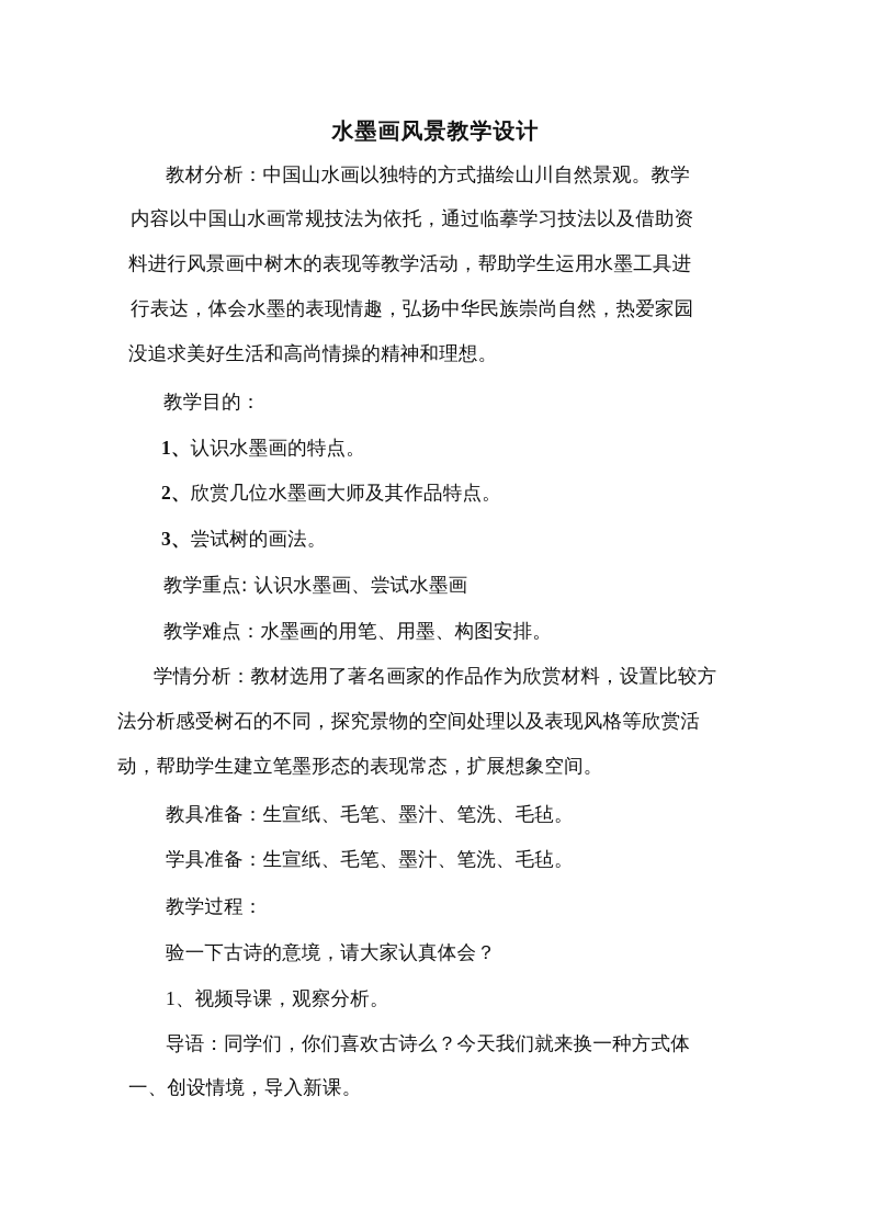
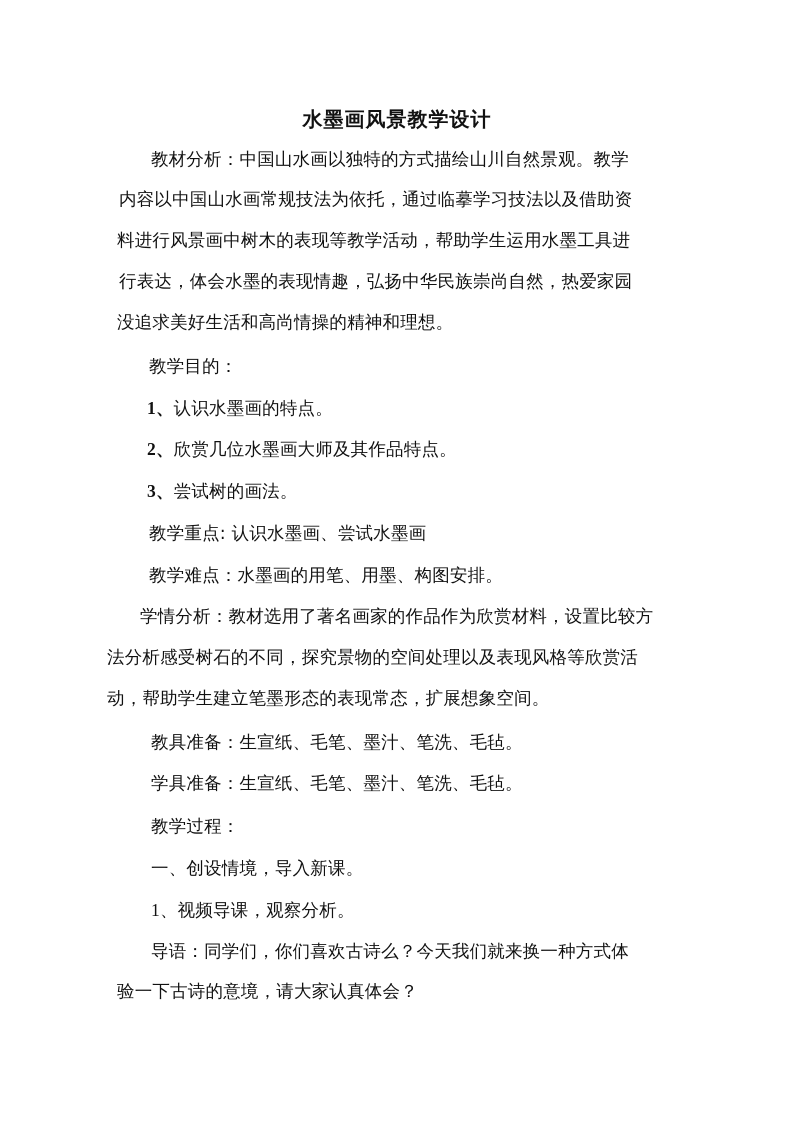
  水墨画风景教学设计
  教材分析：中国山水画以独特的方式描绘山川自然景观。教学
  内容以中国山水画常规技法为依托，通过临摹学习技法以及借助资
  料进行风景画中树木的表现等教学活动，帮助学生运用水墨工具进
  行表达，体会水墨的表现情趣，弘扬中华民族崇尚自然，热爱家园
  没追求美好生活和高尚情操的精神和理想。
  教学目的：
  1、认识水墨画的特点。
  2、欣赏几位水墨画大师及其作品特点。
  3、尝试树的画法。
  教学重点: 认识水墨画、尝试水墨画
  教学难点：水墨画的用笔、用墨、构图安排。
  学情分析：教材选用了著名画家的作品作为欣赏材料，设置比较方
  法分析感受树石的不同，探究景物的空间处理以及表现风格等欣赏活
  动，帮助学生建立笔墨形态的表现常态，扩展想象空间。
  教具准备：生宣纸、毛笔、墨汁、笔洗、毛毡。
  学具准备：生宣纸、毛笔、墨汁、笔洗、毛毡。
  教学过程：
- 验一下古诗的意境，请大家认真体会？
+ 一、创设情境，导入新课。
  1、视频导课，观察分析。
  导语：同学们，你们喜欢古诗么？今天我们就来换一种方式体
- 一、创设情境，导入新课。
+ 验一下古诗的意境，请大家认真体会？
